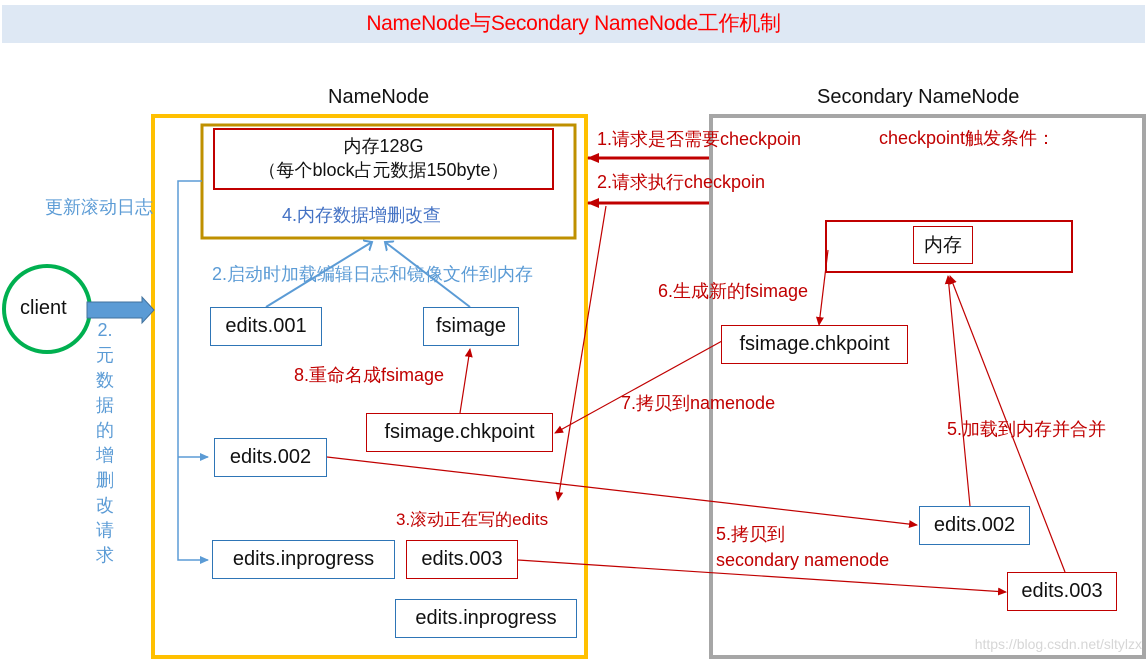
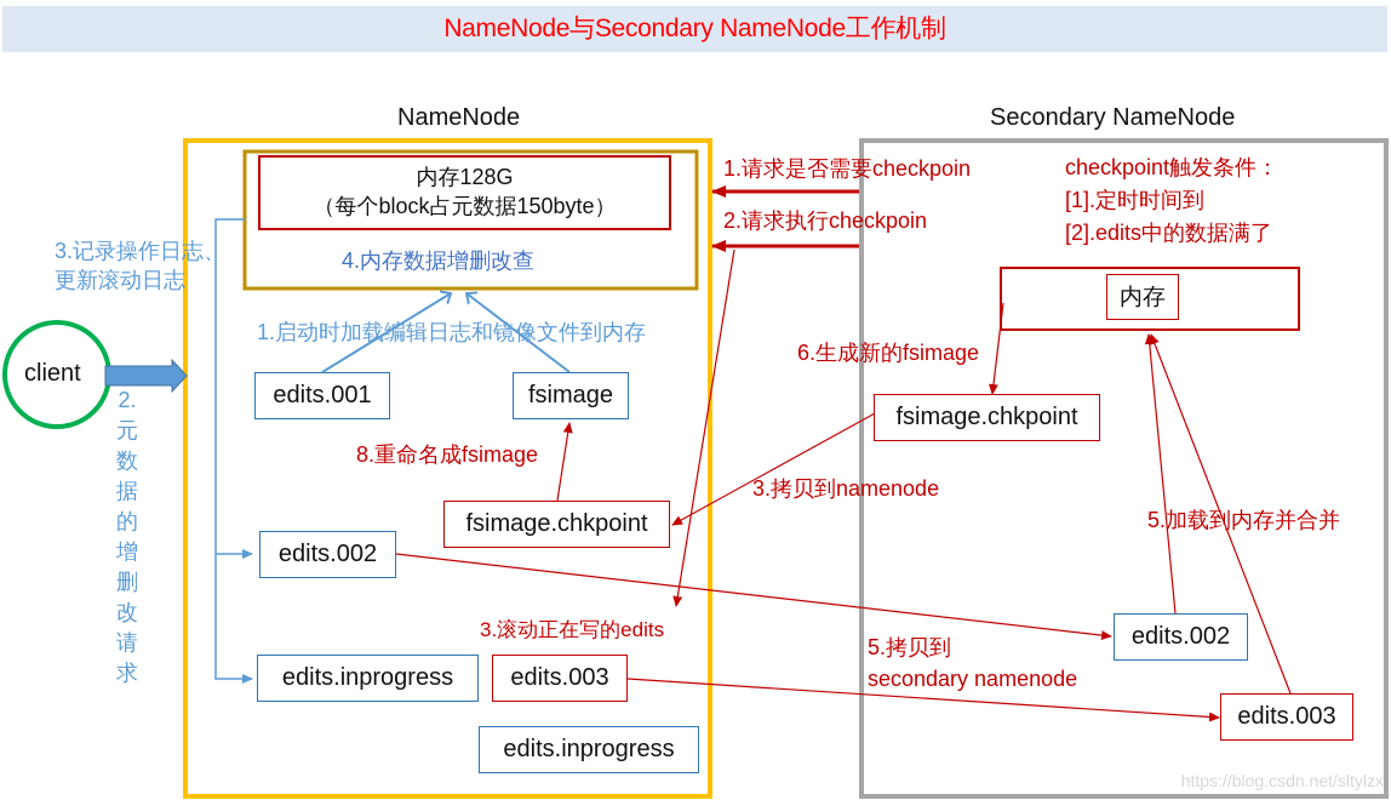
  NameNode与Secondary NameNode工作机制
  NameNode
  Secondary NameNode
  内存128G
  （每个block占元数据150byte）
  4.内存数据增删改查
  client
+ 3.记录操作日志、
  更新滚动日志
  2.
  元
  数
  据
  的
  增
  删
  改
  请
  求
- 2.启动时加载编辑日志和镜像文件到内存
+ 1.启动时加载编辑日志和镜像文件到内存
  edits.001
  fsimage
  8.重命名成fsimage
  fsimage.chkpoint
  edits.002
  3.滚动正在写的edits
  edits.inprogress
  edits.003
  edits.inprogress
  1.请求是否需要checkpoin
  2.请求执行checkpoin
  checkpoint触发条件：
+ [1].定时时间到
+ [2].edits中的数据满了
  内存
  6.生成新的fsimage
  fsimage.chkpoint
- 7.拷贝到namenode
+ 3.拷贝到namenode
  5.加载到内存并合并
  5.拷贝到
  secondary namenode
  edits.002
  edits.003
  https://blog.csdn.net/sltylzx
